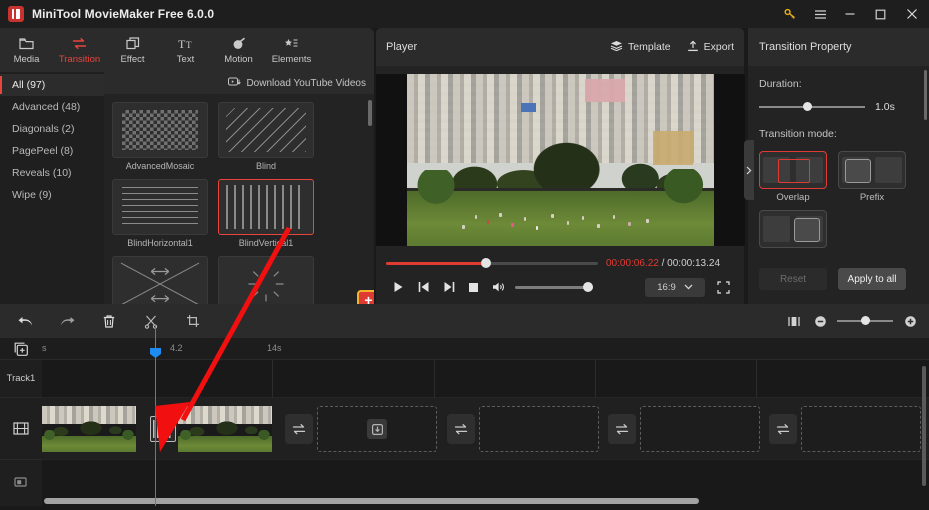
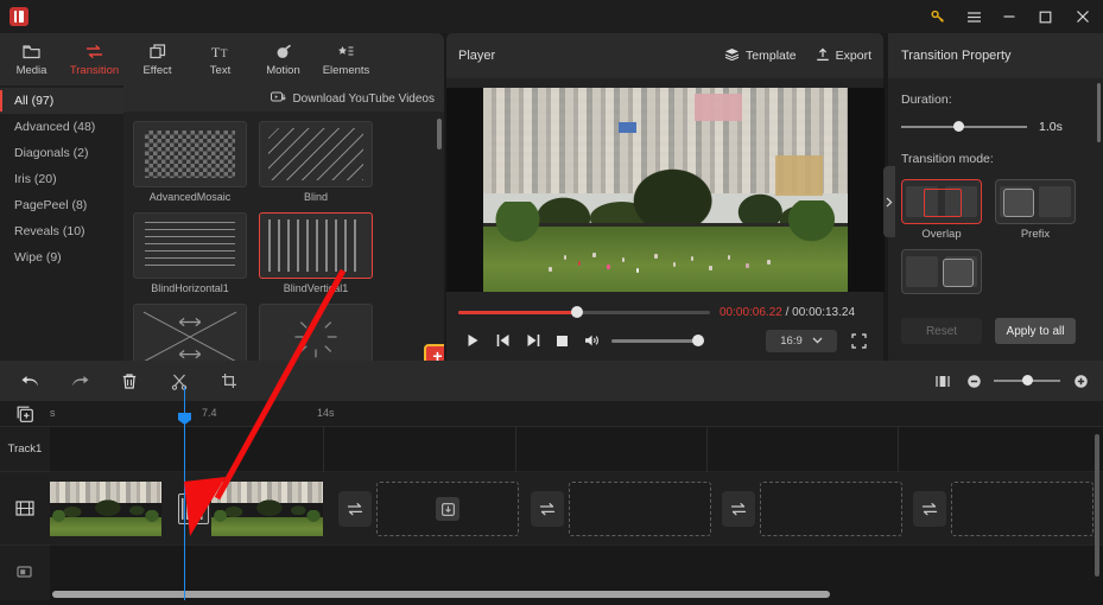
- MiniTool MovieMaker Free 6.0.0
  Media
  Transition
  Effect
  T
  T
  Text
  Motion
  Elements
  All (97)
  Advanced (48)
  Diagonals (2)
+ Iris (20)
  PagePeel (8)
  Reveals (10)
  Wipe (9)
  Download YouTube Videos
  AdvancedMosaic
  Blind
  BlindHorizontal1
  +
  BlindVertial1
  Player
  Template
  Export
  00:00:06.22 / 00:00:13.24
  16:9
  Transition Property
  Duration:
  1.0s
  Transition mode:
  Overlap
  Prefix
  Reset
  Apply to all
  s
- 4.2
+ 7.4
  14s
  Track1
